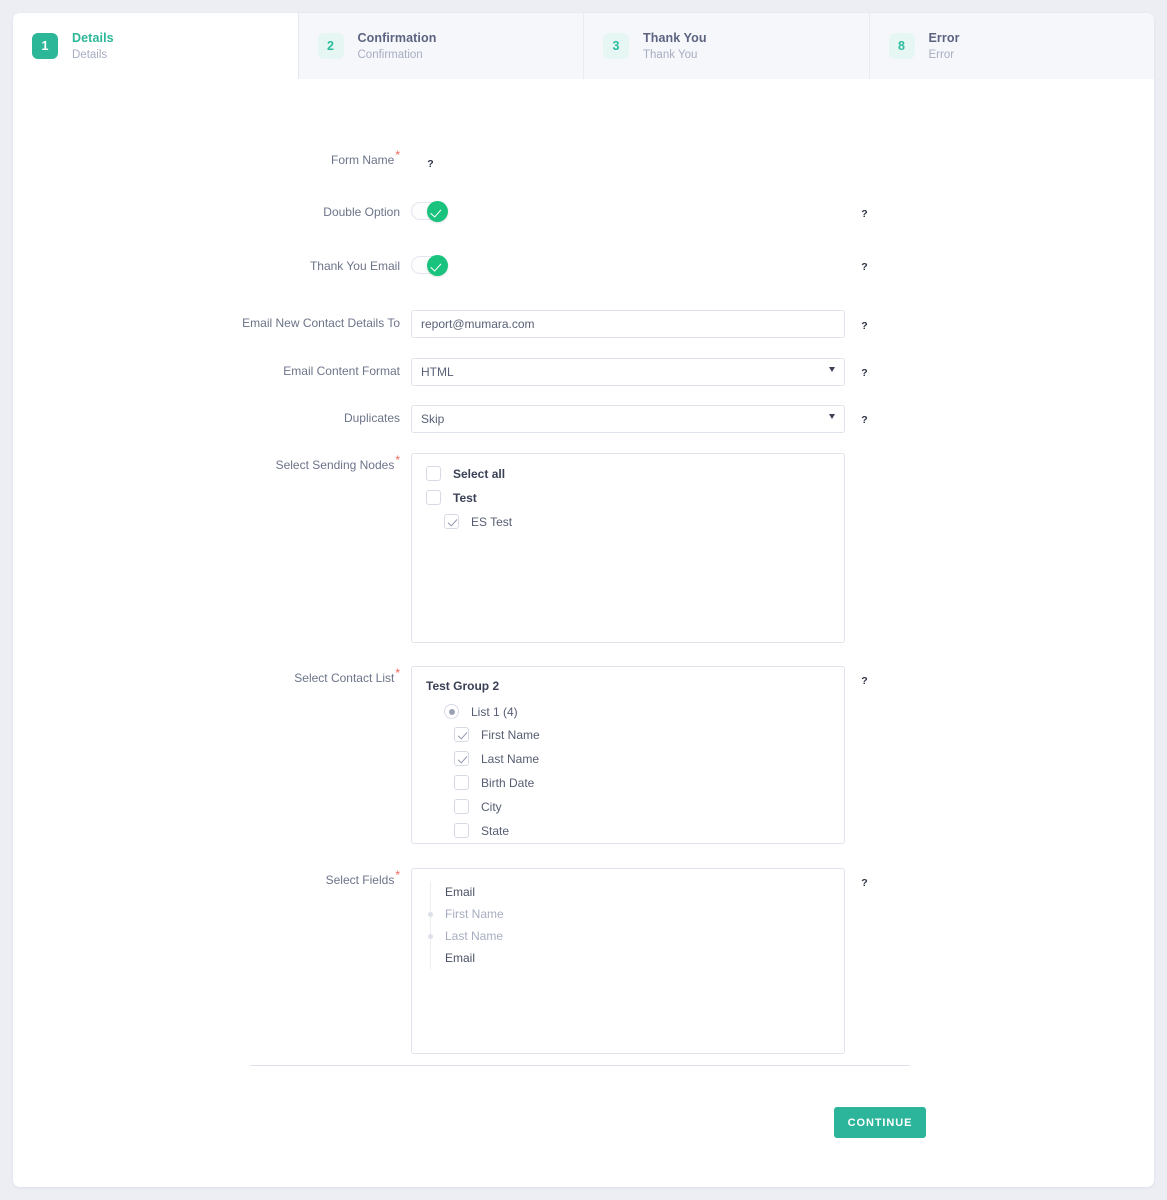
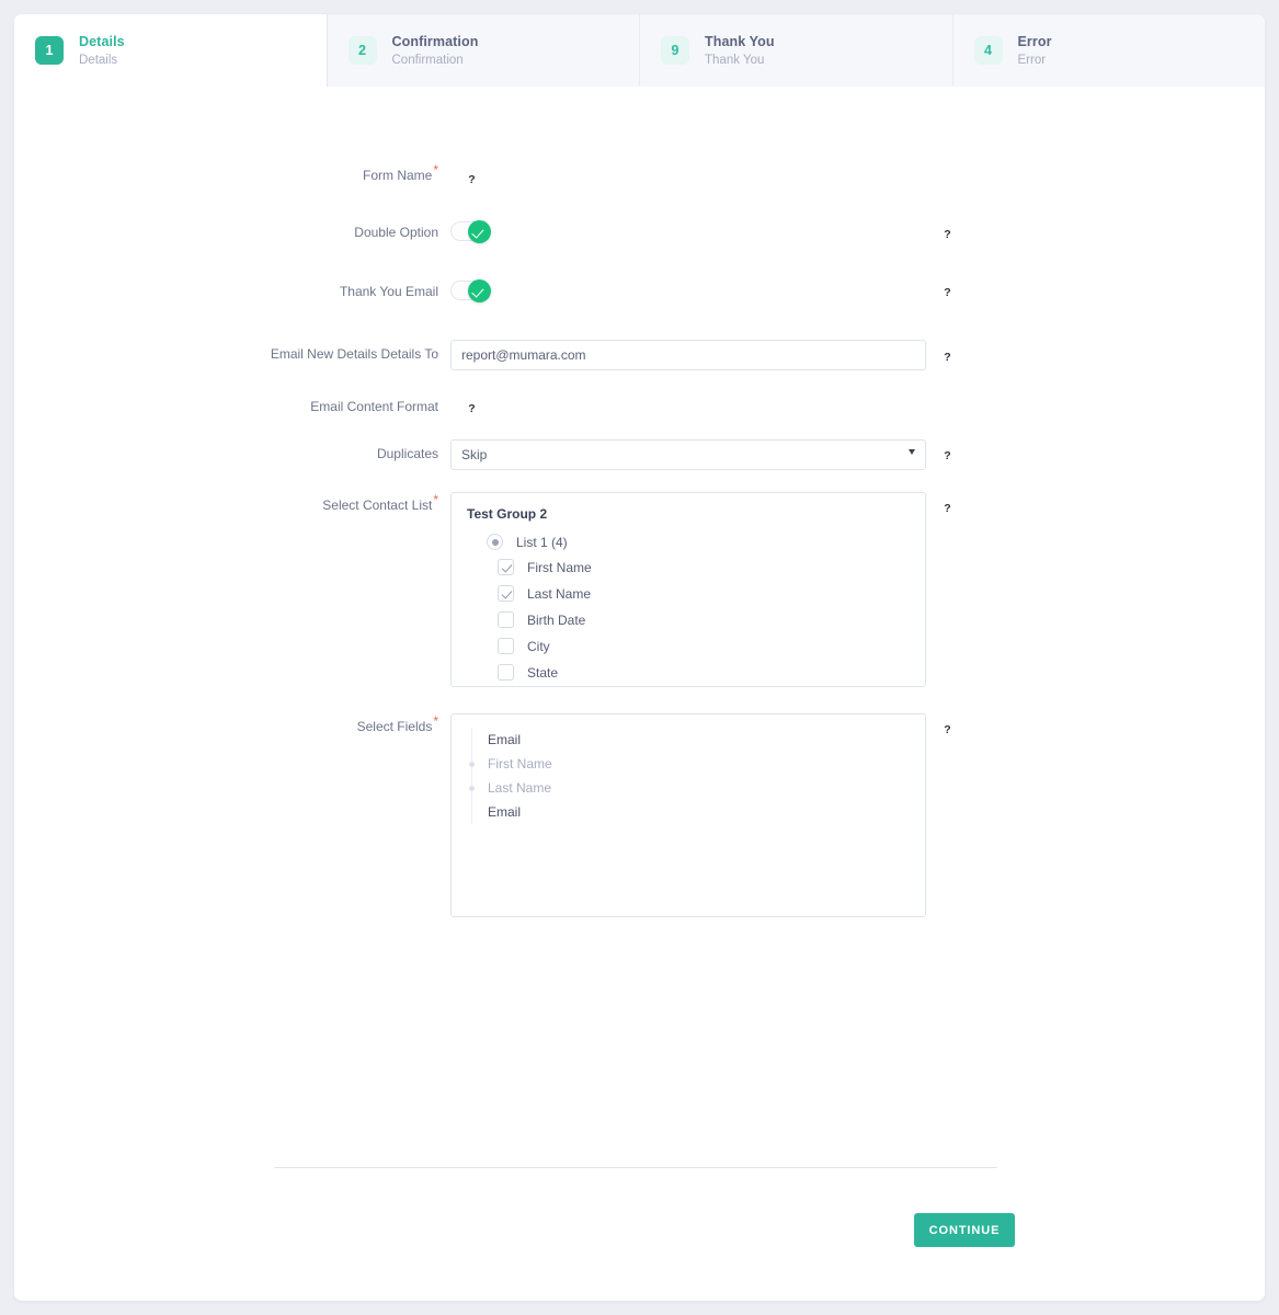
  1
  Details
  Details
  2
  Confirmation
  Confirmation
- 3
+ 9
  Thank You
  Thank You
- 8
+ 4
  Error
  Error
  Form Name*
  ?
  Double Option
  ?
  Thank You Email
  ?
- Email New Contact Details To
+ Email New Details Details To
  report@mumara.com
  ?
  Email Content Format
- HTML
  ?
  Duplicates
  Skip
  ?
- Select Sending Nodes*
- Select all
- Test
- ES Test
  Select Contact List*
  Test Group 2
  List 1 (4)
  First Name
  Last Name
  Birth Date
  City
  State
  ?
  Select Fields*
  Email
  First Name
  Last Name
  Email
  ?
  CONTINUE
